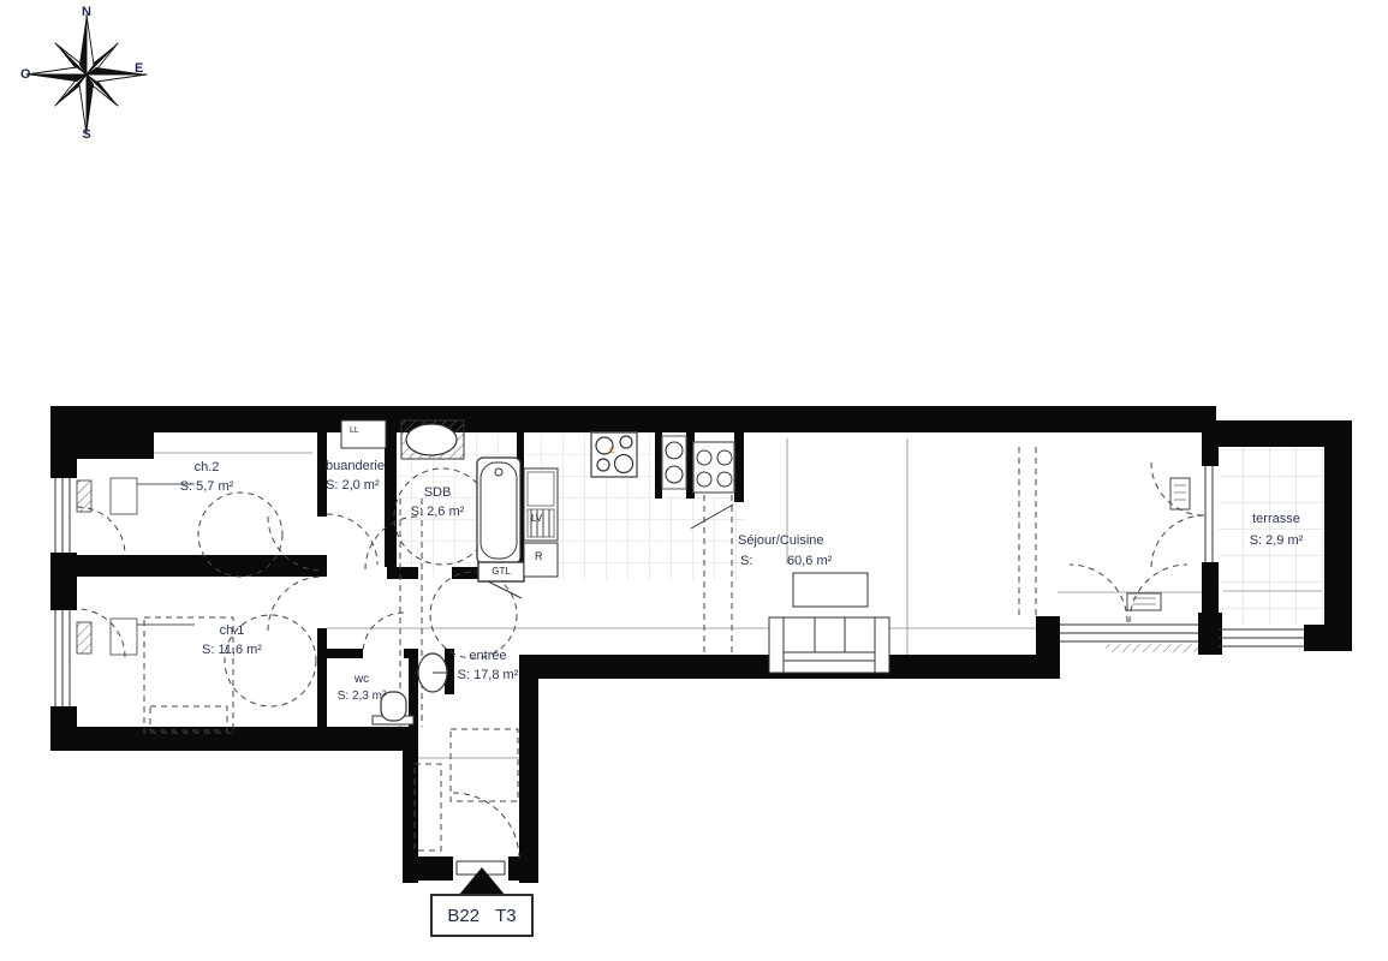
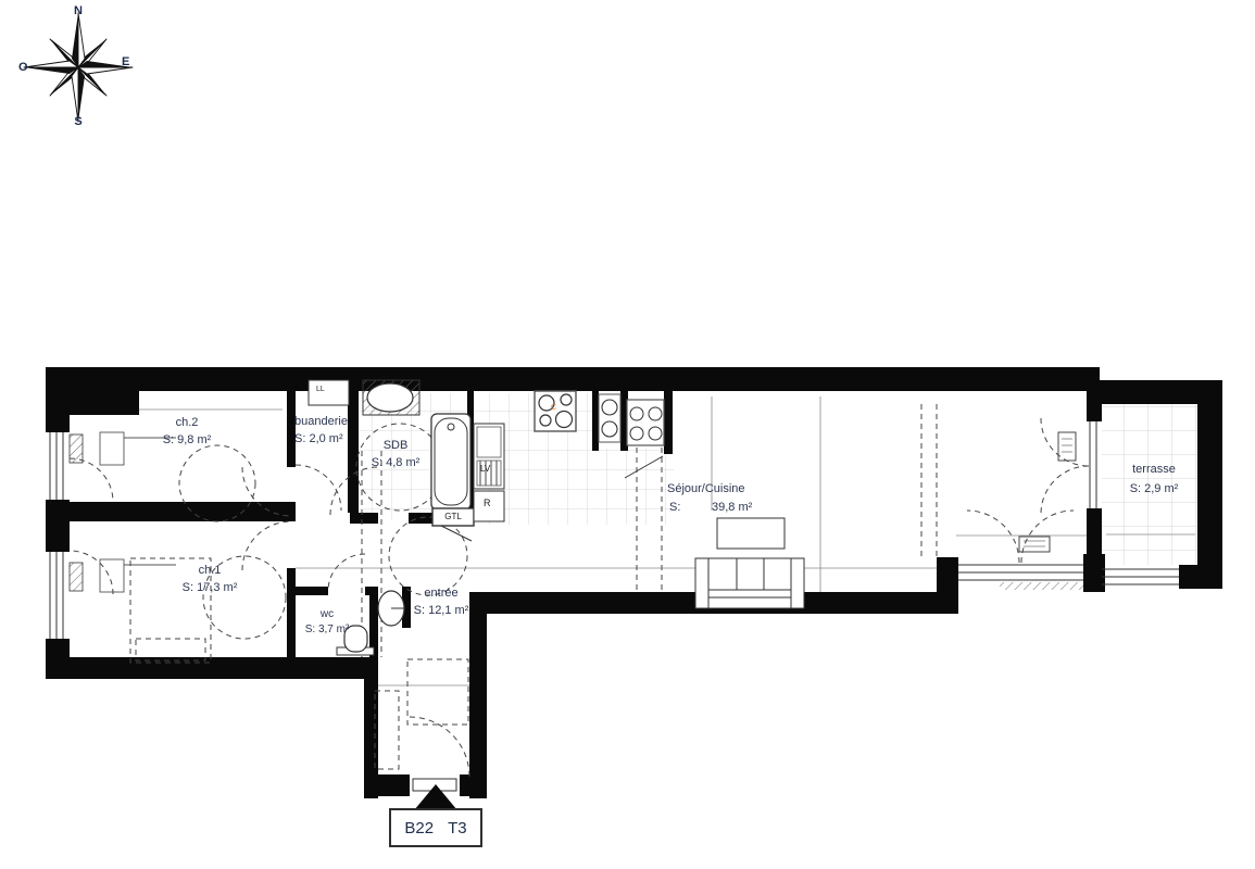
  N
  S
  E
  O
  ch.2
- S: 5,7 m²
+ S: 9,8 m²
  buanderie
  S: 2,0 m²
  SDB
- S: 2,6 m²
+ S: 4,8 m²
  Séjour/Cuisine
  S:
- 60,6 m²
+ 39,8 m²
  terrasse
  S: 2,9 m²
  ch.1
- S: 11,6 m²
+ S: 17,3 m²
  wc
- S: 2,3 m²
+ S: 3,7 m²
  entrée
- S: 17,8 m²
+ S: 12,1 m²
  LV
  R
  GTL
  B22
  T3
